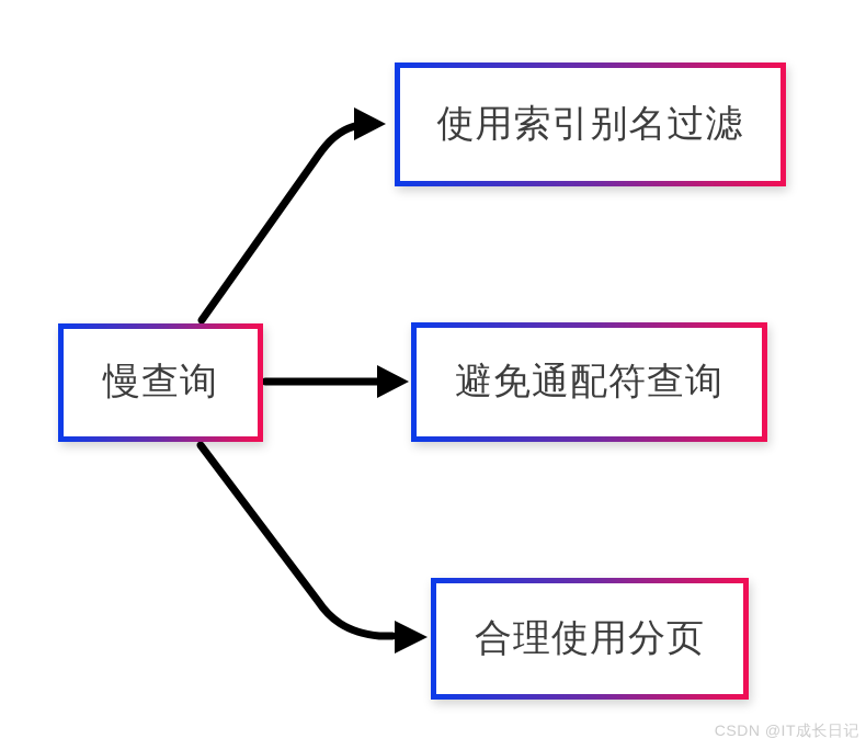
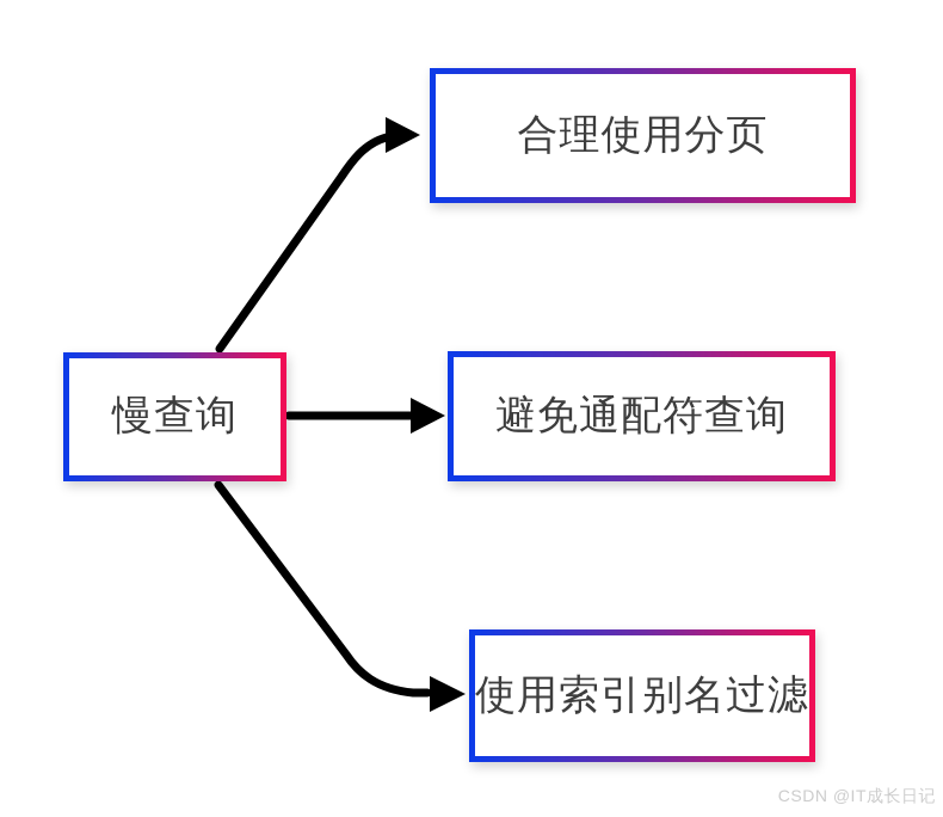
  慢查询
- 使用索引别名过滤
+ 合理使用分页
  避免通配符查询
- 合理使用分页
+ 使用索引别名过滤
  CSDN @IT成长日记
